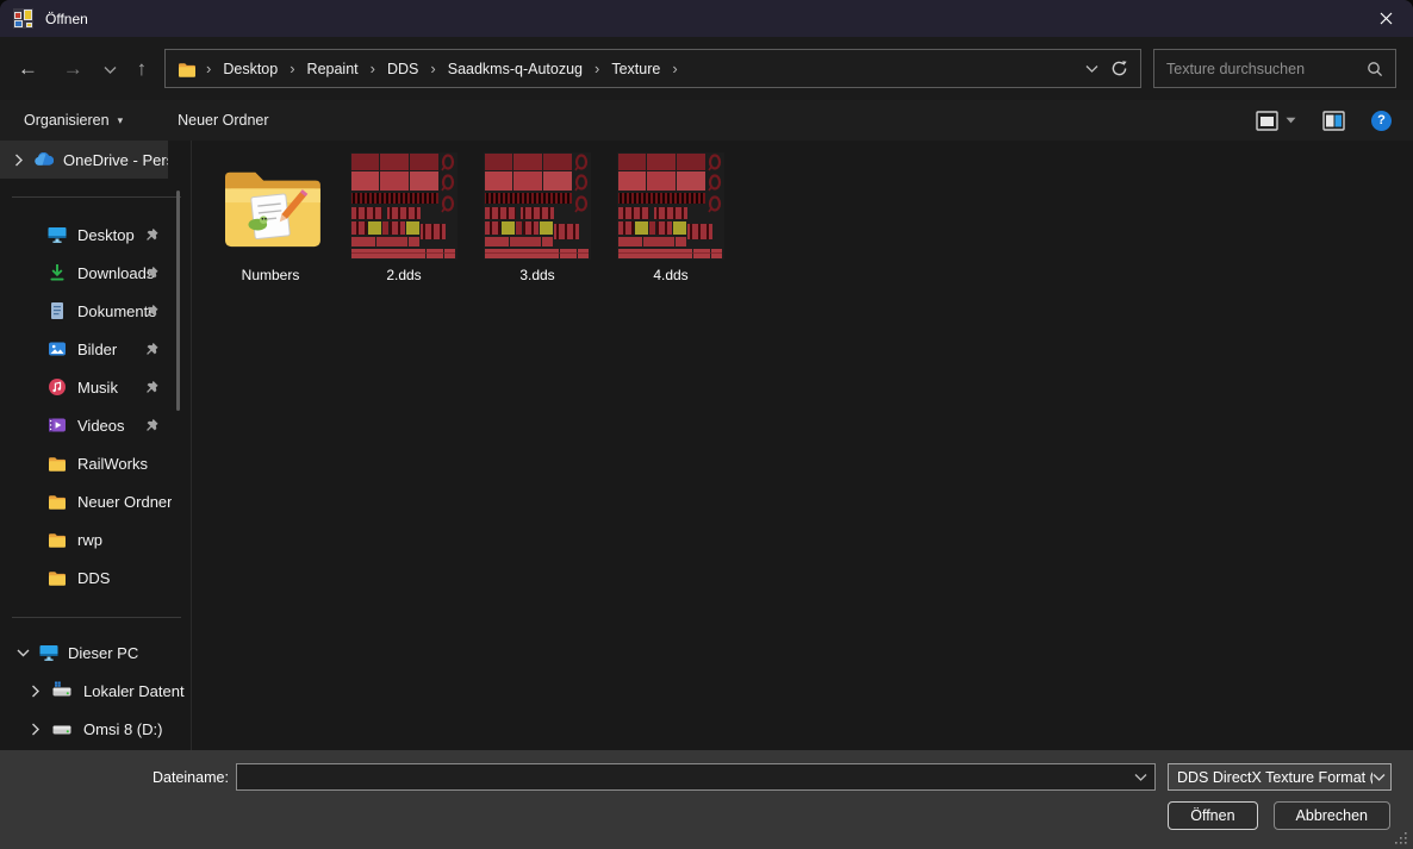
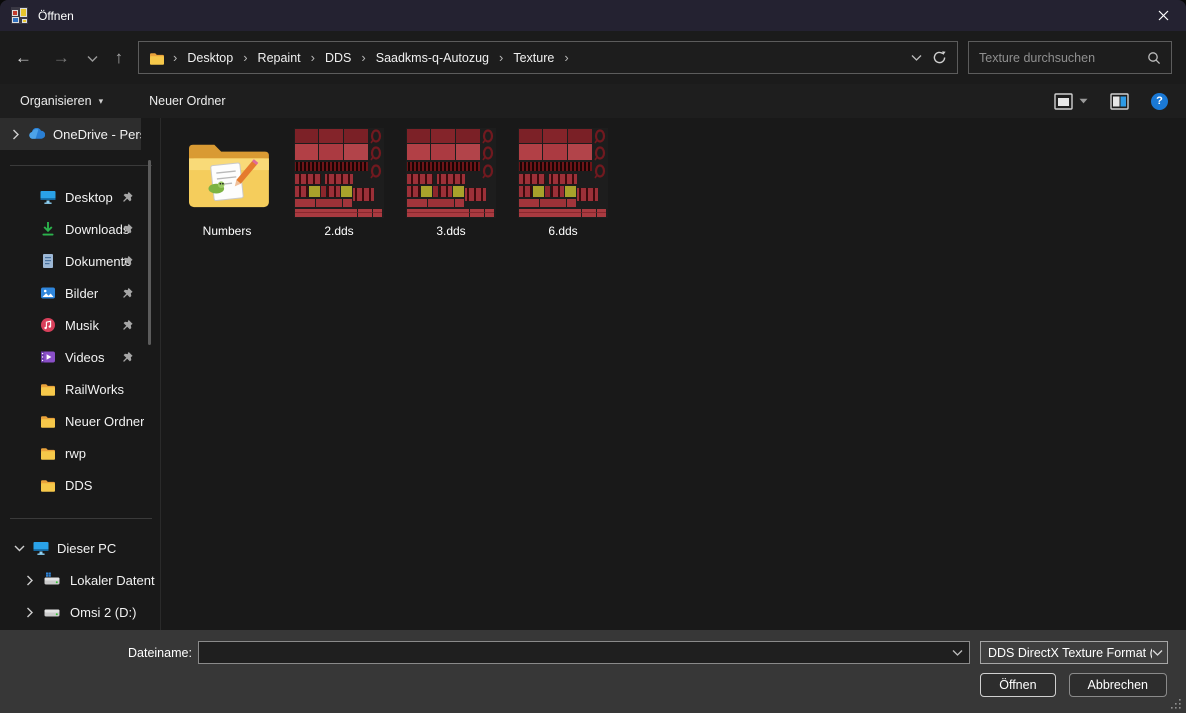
  Öffnen
  ←
  →
  ↑
  ›
  Desktop
  ›
  Repaint
  ›
  DDS
  ›
  Saadkms-q-Autozug
  ›
  Texture
  ›
  Texture durchsuchen
  Organisieren
  ▾
  Neuer Ordner
  ?
  OneDrive - Per
  Desktop
  Download
  Dokument
  Bilder
  Musik
  Videos
  RailWorks
  Neuer Ordner
  rwp
  DDS
  Dieser PC
  Lokaler Datent
- Omsi 8 (D:)
+ Omsi 2 (D:)
  Numbers
  2.dds
  3.dds
- 4.dds
+ 6.dds
  Dateiname:
  DDS DirectX Texture Format (
  Öffnen
  Abbrechen
